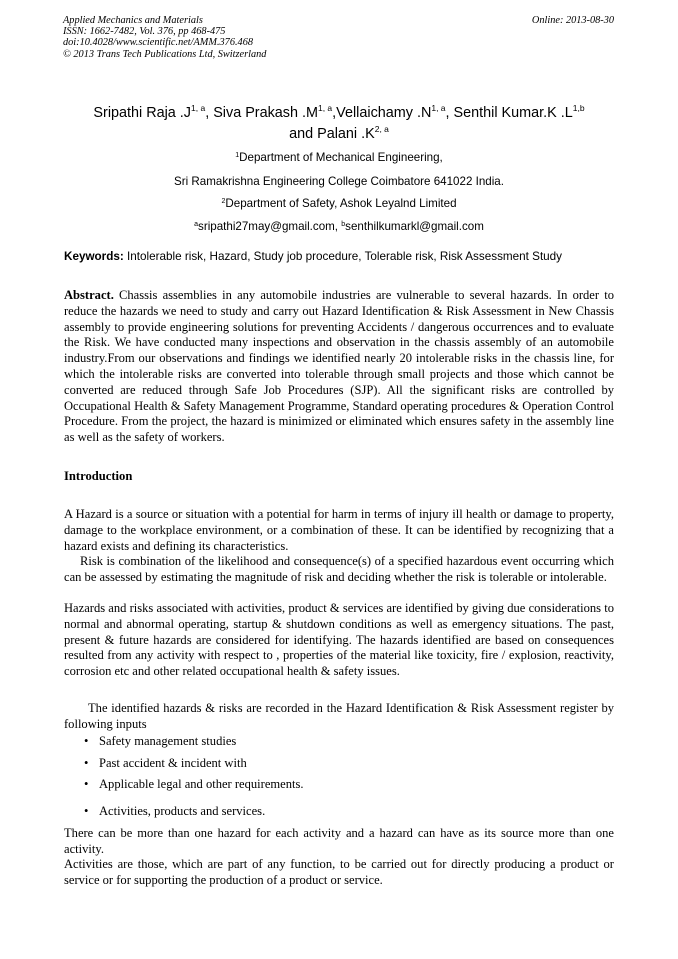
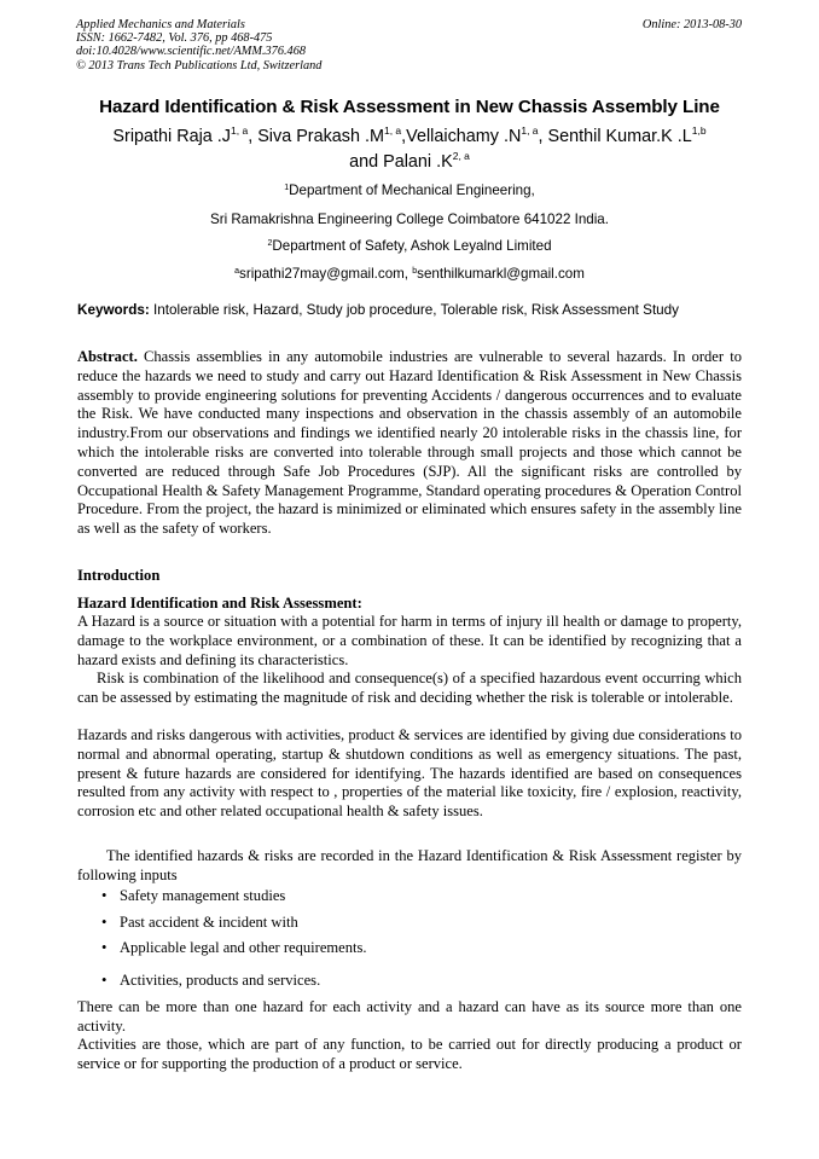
  Applied Mechanics and Materials
  ISSN: 1662-7482, Vol. 376, pp 468-475
  doi:10.4028/www.scientific.net/AMM.376.468
  © 2013 Trans Tech Publications Ltd, Switzerland
  Online: 2013-08-30
+ Hazard Identification & Risk Assessment in New Chassis Assembly Line
  Sripathi Raja .J1, a, Siva Prakash .M1, a,Vellaichamy .N1, a, Senthil Kumar.K .L1,b
  and Palani .K2, a
  Department of Mechanical Engineering,
  Sri Ramakrishna Engineering College Coimbatore 641022 India.
  Department of Safety, Ashok Leyalnd Limited
  sripathi27may@gmail.com, senthilkumarkl@gmail.com
  Keywords: Intolerable risk, Hazard, Study job procedure, Tolerable risk, Risk Assessment Study
  Abstract. Chassis assemblies in any automobile industries are vulnerable to several hazards. In order to reduce the hazards we need to study and carry out Hazard Identification & Risk Assessment in New Chassis assembly to provide engineering solutions for preventing Accidents / dangerous occurrences and to evaluate the Risk. We have conducted many inspections and observation in the chassis assembly of an automobile industry.From our observations and findings we identified nearly 20 intolerable risks in the chassis line, for which the intolerable risks are converted into tolerable through small projects and those which cannot be converted are reduced through Safe Job Procedures (SJP). All the significant risks are controlled by Occupational Health & Safety Management Programme, Standard operating procedures & Operation Control Procedure. From the project, the hazard is minimized or eliminated which ensures safety in the assembly line as well as the safety of workers.
  Introduction
+ Hazard Identification and Risk Assessment:
  A Hazard is a source or situation with a potential for harm in terms of injury ill health or damage to property, damage to the workplace environment, or a combination of these. It can be identified by recognizing that a hazard exists and defining its characteristics.
  Risk is combination of the likelihood and consequence(s) of a specified hazardous event occurring which can be assessed by estimating the magnitude of risk and deciding whether the risk is tolerable or intolerable.
- Hazards and risks associated with activities, product & services are identified by giving due considerations to normal and abnormal operating, startup & shutdown conditions as well as emergency situations. The past, present & future hazards are considered for identifying. The hazards identified are based on consequences resulted from any activity with respect to , properties of the material like toxicity, fire / explosion, reactivity, corrosion etc and other related occupational health & safety issues.
+ Hazards and risks dangerous with activities, product & services are identified by giving due considerations to normal and abnormal operating, startup & shutdown conditions as well as emergency situations. The past, present & future hazards are considered for identifying. The hazards identified are based on consequences resulted from any activity with respect to , properties of the material like toxicity, fire / explosion, reactivity, corrosion etc and other related occupational health & safety issues.
  The identified hazards & risks are recorded in the Hazard Identification & Risk Assessment register by following inputs
  •
  Safety management studies
  •
  Past accident & incident with
  •
  Applicable legal and other requirements.
  •
  Activities, products and services.
  There can be more than one hazard for each activity and a hazard can have as its source more than one activity.
  Activities are those, which are part of any function, to be carried out for directly producing a product or service or for supporting the production of a product or service.
